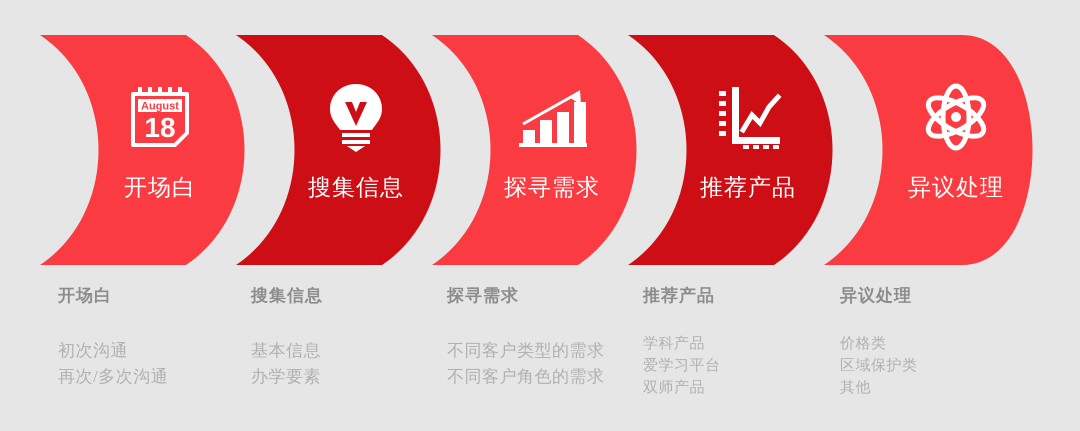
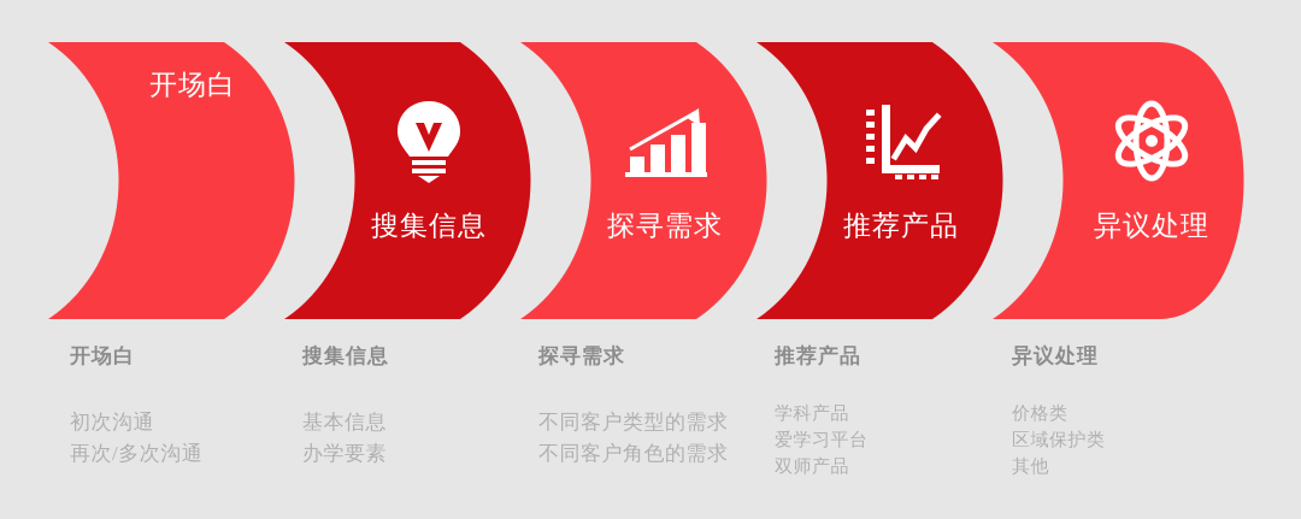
- August
- 18
  开场白
  搜集信息
  探寻需求
  推荐产品
  异议处理
  开场白
  初次沟通
  再次/多次沟通
  搜集信息
  基本信息
  办学要素
  探寻需求
  不同客户类型的需求
  不同客户角色的需求
  推荐产品
  学科产品
  爱学习平台
  双师产品
  异议处理
  价格类
  区域保护类
  其他
